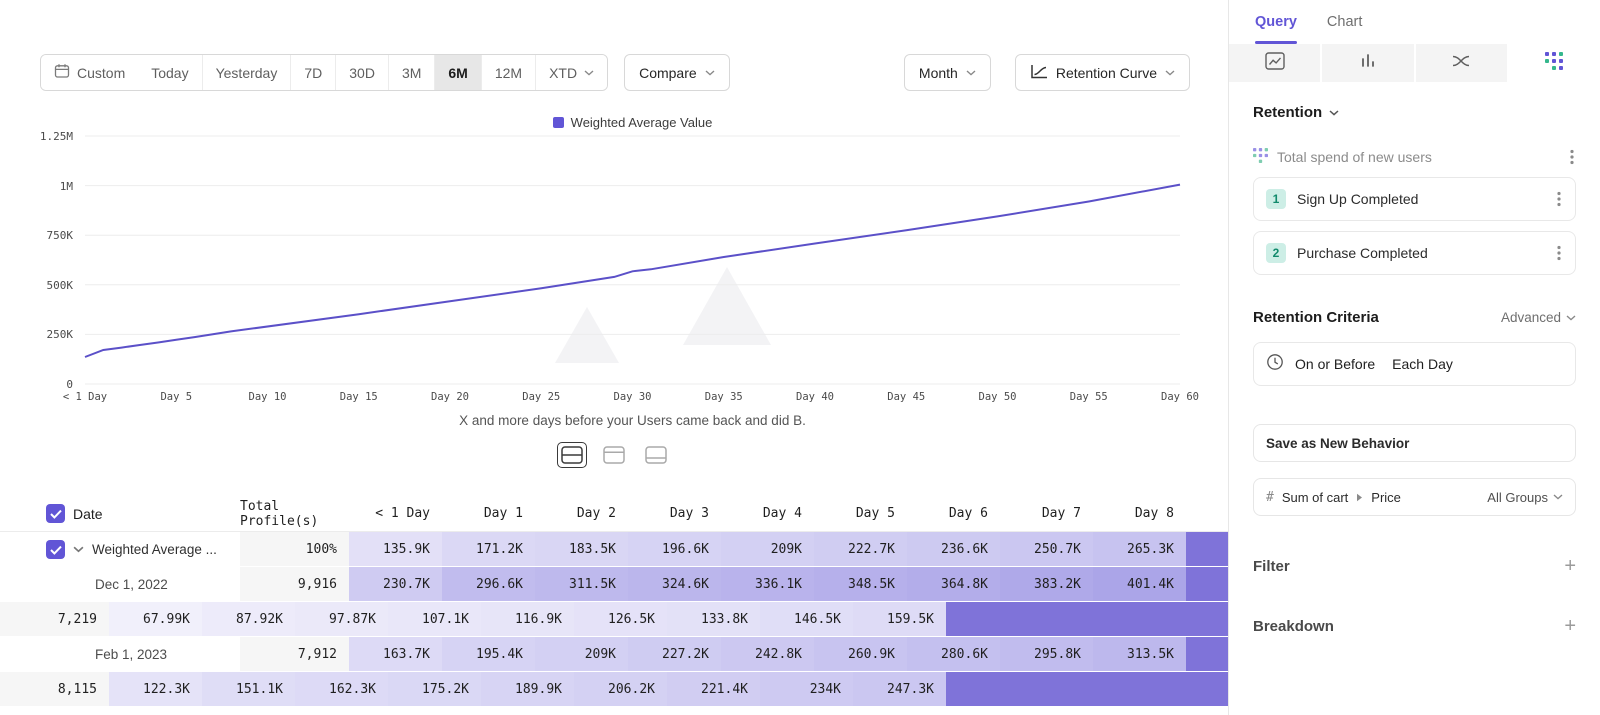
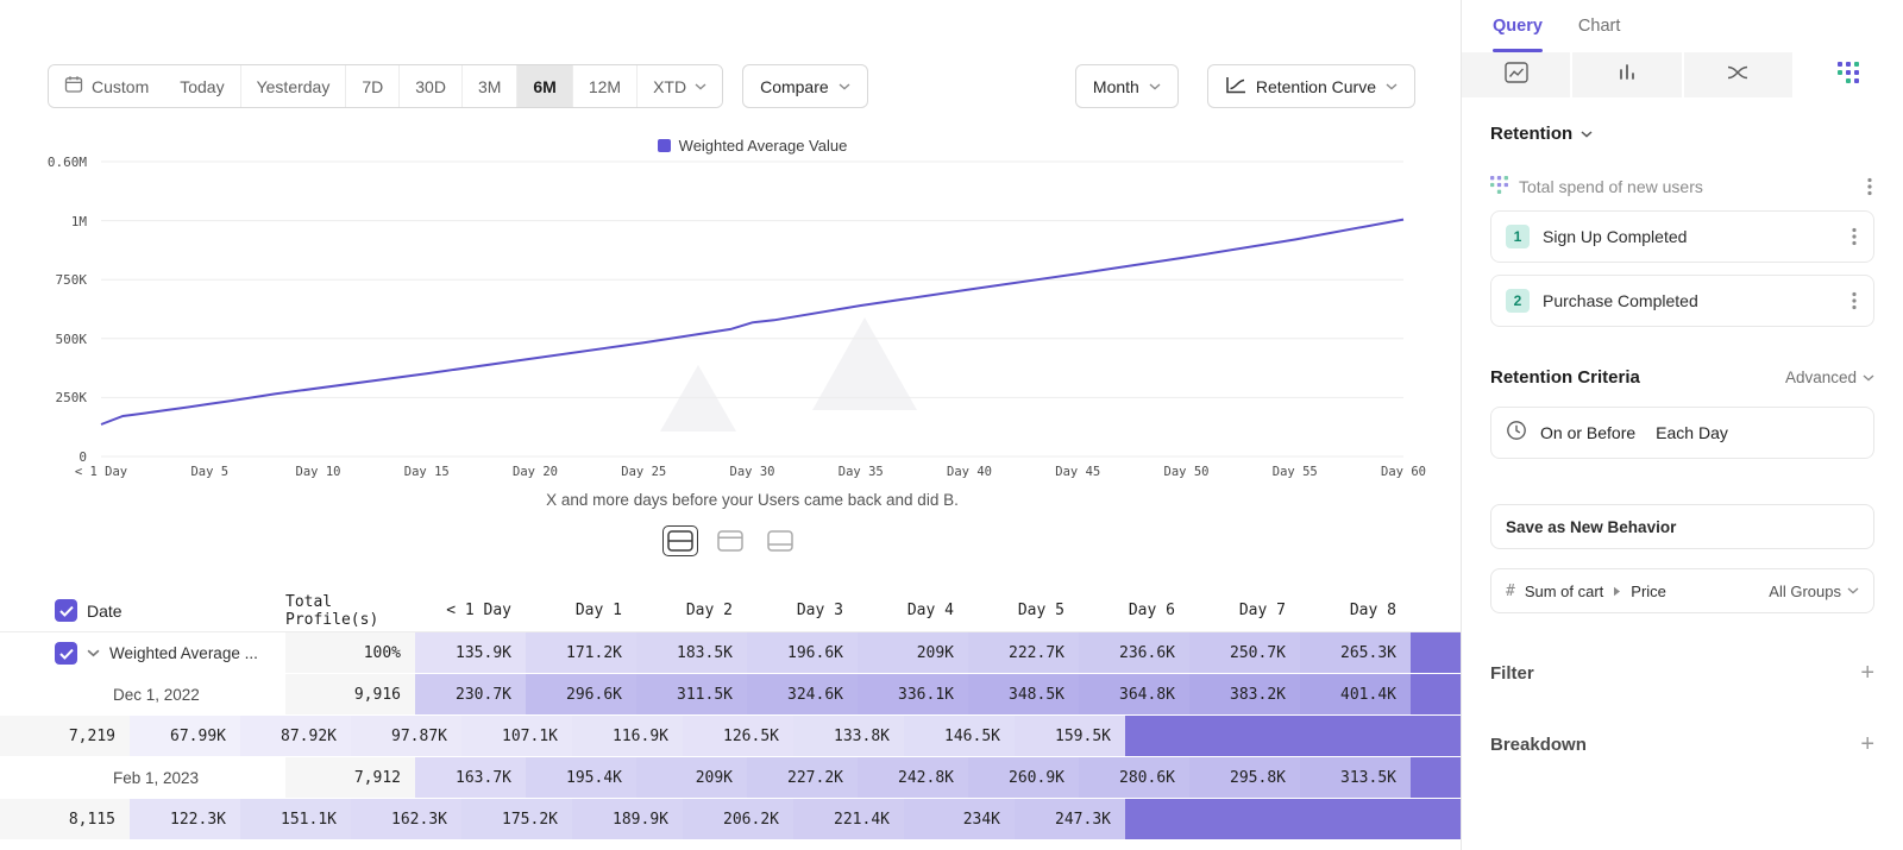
  Custom
  Today
  Yesterday
  7D
  30D
  3M
  6M
  12M
  XTD
  Compare
  Month
  Retention Curve
  Weighted Average Value
  0
  250K
  500K
  750K
  1M
- 1.25M
+ 0.60M
  < 1 Day
  Day 5
  Day 10
  Day 15
  Day 20
  Day 25
  Day 30
  Day 35
  Day 40
  Day 45
  Day 50
  Day 55
  Day 60
  X and more days before your Users came back and did B.
  Date
  Total Profile(s)
  < 1 Day
  Day 1
  Day 2
  Day 3
  Day 4
  Day 5
  Day 6
  Day 7
  Day 8
  Weighted Average ...
  100%
  135.9K
  171.2K
  183.5K
  196.6K
  209K
  222.7K
  236.6K
  250.7K
  265.3K
  Dec 1, 2022
  9,916
  230.7K
  296.6K
  311.5K
  324.6K
  336.1K
  348.5K
  364.8K
  383.2K
  401.4K
  7,219
  67.99K
  87.92K
  97.87K
  107.1K
  116.9K
  126.5K
  133.8K
  146.5K
  159.5K
  Feb 1, 2023
  7,912
  163.7K
  195.4K
  209K
  227.2K
  242.8K
  260.9K
  280.6K
  295.8K
  313.5K
  8,115
  122.3K
  151.1K
  162.3K
  175.2K
  189.9K
  206.2K
  221.4K
  234K
  247.3K
  Query
  Chart
  Retention
  Total spend of new users
  1
  Sign Up Completed
  2
  Purchase Completed
  Retention Criteria
  Advanced
  On or Before
  Each Day
  Save as New Behavior
  #
  Sum of cart
  Price
  All Groups
  Filter
  +
  Breakdown
  +
